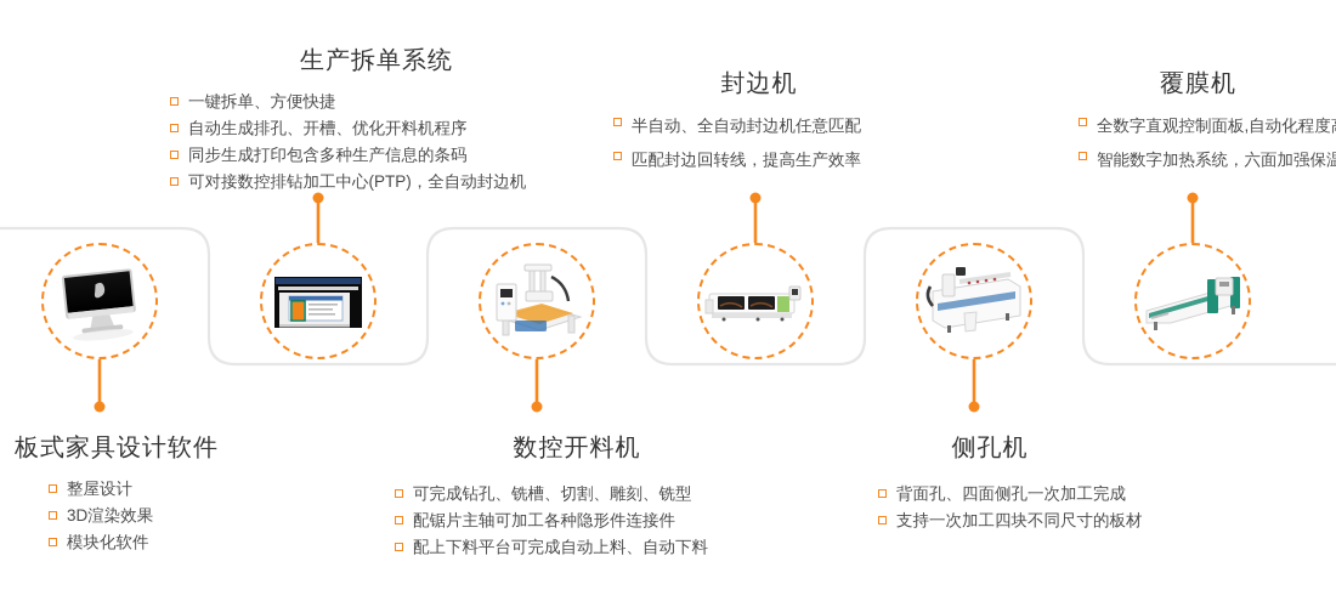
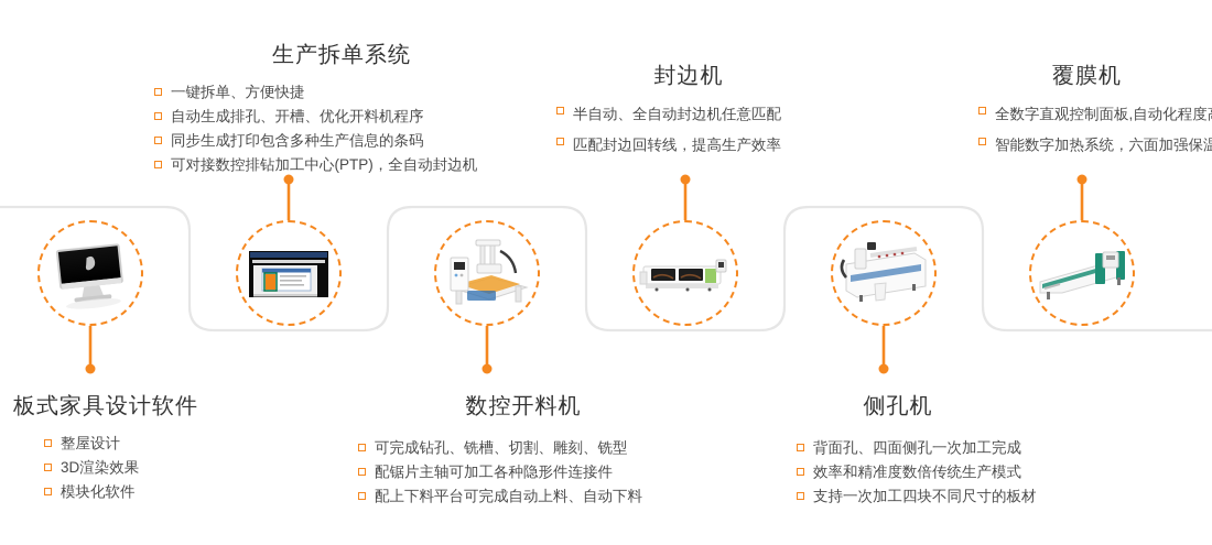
  生产拆单系统
  一键拆单、方便快捷
  自动生成排孔、开槽、优化开料机程序
  同步生成打印包含多种生产信息的条码
  可对接数控排钻加工中心(PTP)，全自动封边机
  封边机
  半自动、全自动封边机任意匹配
  匹配封边回转线，提高生产效率
  覆膜机
  全数字直观控制面板,自动化程度
  智能数字加热系统，六面加强保温
  板式家具设计软件
  整屋设计
  3D渲染效果
  模块化软件
  数控开料机
  可完成钻孔、铣槽、切割、雕刻、铣型
  配锯片主轴可加工各种隐形件连接件
  配上下料平台可完成自动上料、自动下料
  侧孔机
  背面孔、四面侧孔一次加工完成
+ 效率和精准度数倍传统生产模式
  支持一次加工四块不同尺寸的板材
